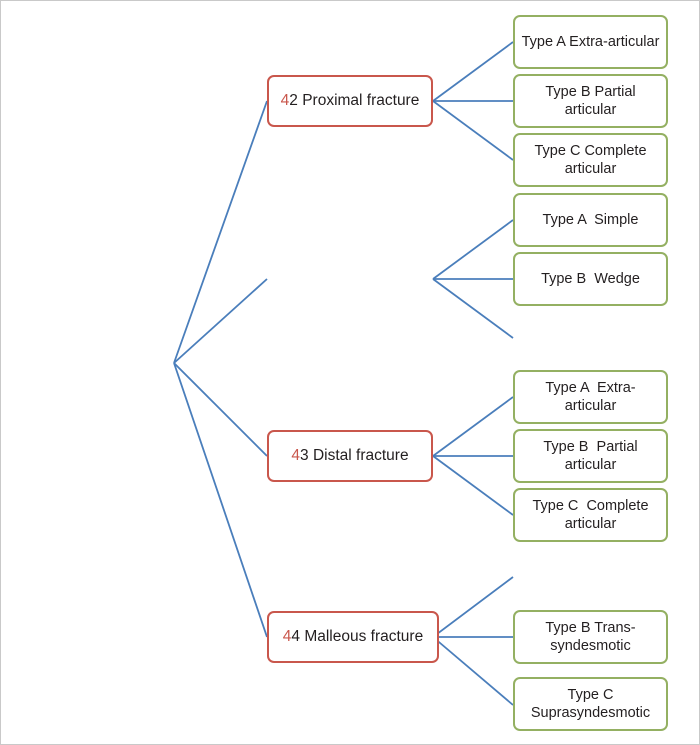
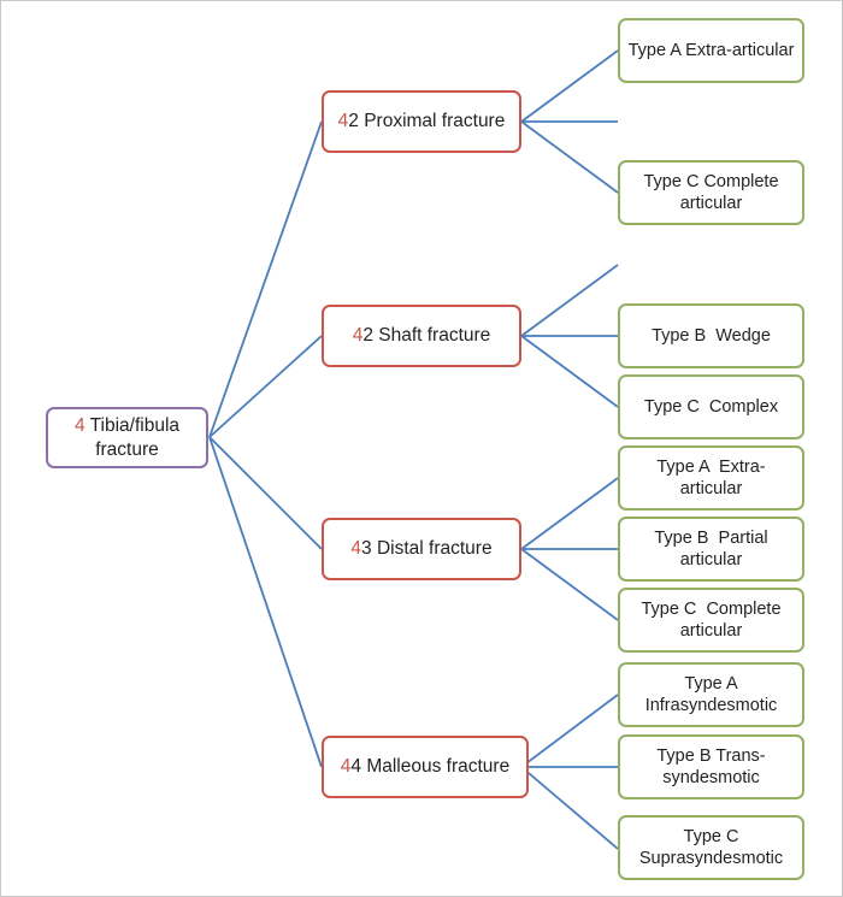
+ 4 Tibia/fibula
+ fracture
  42 Proximal fracture
+ 42 Shaft fracture
  43 Distal fracture
  44 Malleous fracture
  Type A Extra-articular
- Type B Partial articular
  Type C Complete
  articular
- Type A Simple
  Type B Wedge
+ Type C Complex
  Type A Extra-
  articular
  Type B Partial
  articular
  Type C Complete
  articular
+ Type A
+ Infrasyndesmotic
  Type B Trans-
  syndesmotic
  Type C
  Suprasyndesmotic
